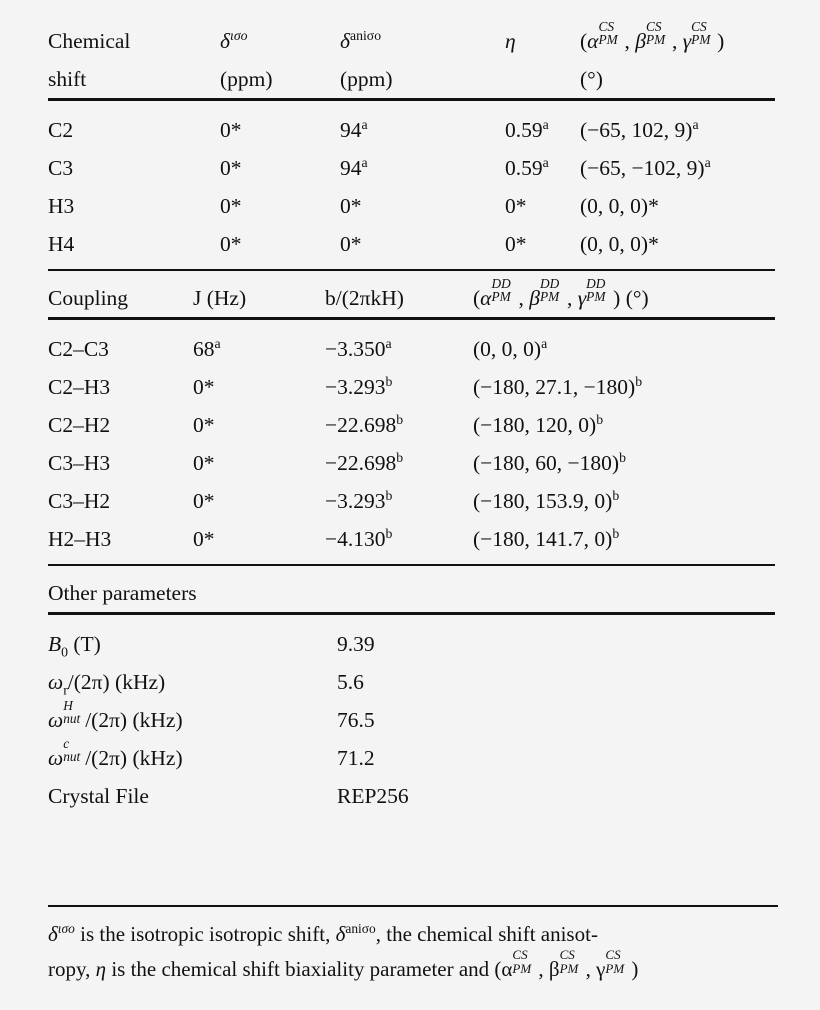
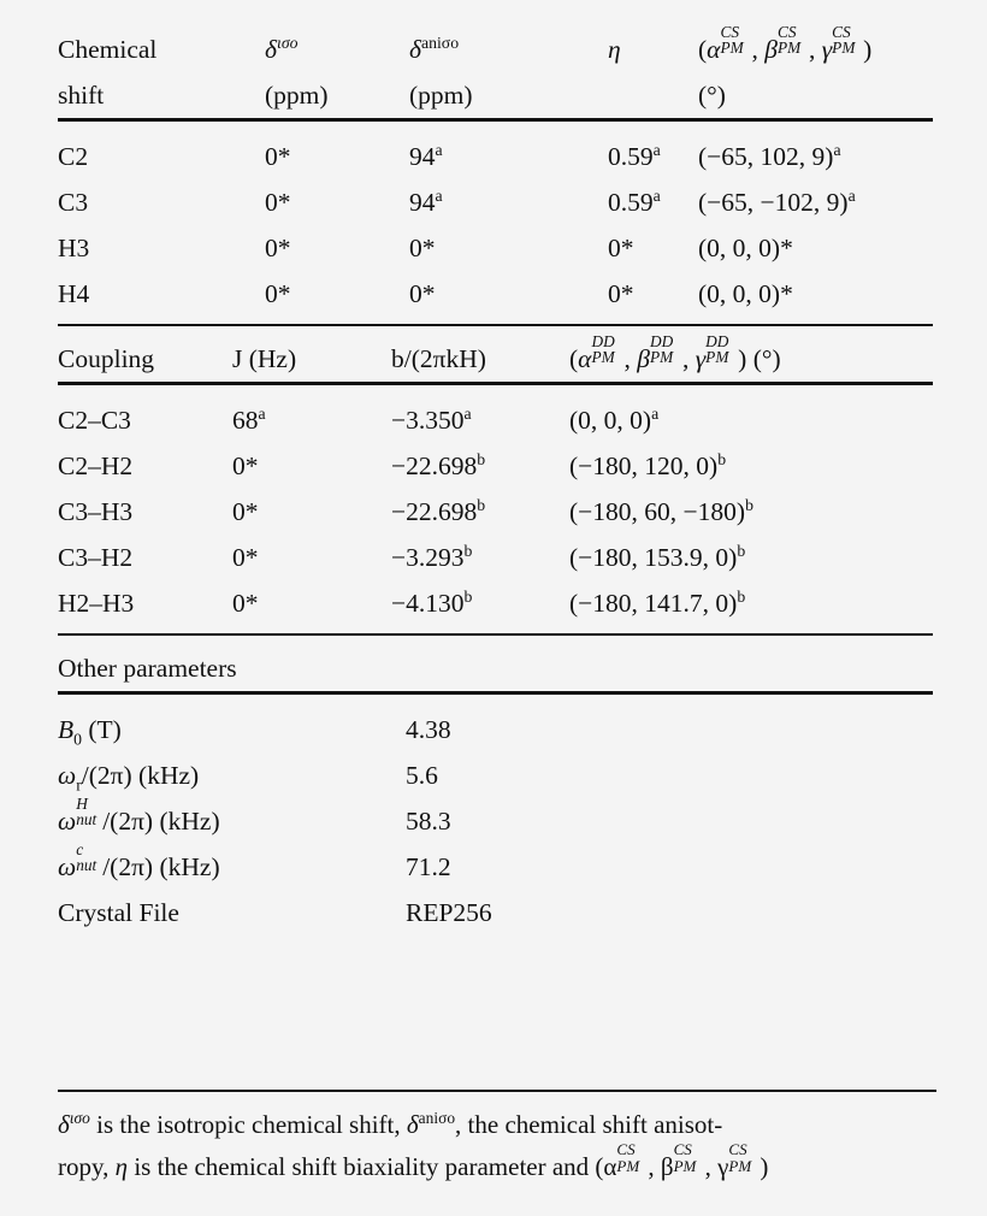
  Chemical	δισο	δaniσο	η	(αCSPM , βCSPM , γCSPM )
  shift	(ppm)	(ppm)		(°)
  C2	0*	94a	0.59a	(−65, 102, 9)a
  C3	0*	94a	0.59a	(−65, −102, 9)a
  H3	0*	0*	0*	(0, 0, 0)*
  H4	0*	0*	0*	(0, 0, 0)*
  Coupling	J (Hz)	b/(2πkH)	(αDDPM , βDDPM , γDDPM ) (°)
  C2–C3	68a	−3.350a	(0, 0, 0)a
- C2–H3	0*	−3.293b	(−180, 27.1, −180)b
  C2–H2	0*	−22.698b	(−180, 120, 0)b
  C3–H3	0*	−22.698b	(−180, 60, −180)b
  C3–H2	0*	−3.293b	(−180, 153.9, 0)b
  H2–H3	0*	−4.130b	(−180, 141.7, 0)b
  Other parameters
- B0 (T)	9.39
+ B0 (T)	4.38
  ωr/(2π) (kHz)	5.6
- ωHnut /(2π) (kHz)	76.5
+ ωHnut /(2π) (kHz)	58.3
  ωcnut /(2π) (kHz)	71.2
  Crystal File	REP256
- δισο is the isotropic isotropic shift, δaniσο, the chemical shift anisot-
+ δισο is the isotropic chemical shift, δaniσο, the chemical shift anisot-
  ropy, η is the chemical shift biaxiality parameter and (α
  CS
  PM
  , β
  CS
  PM
  , γ
  CS
  PM
  )
